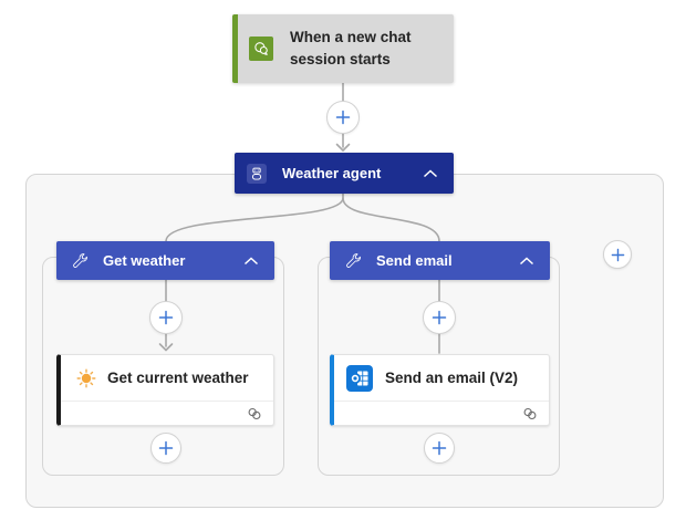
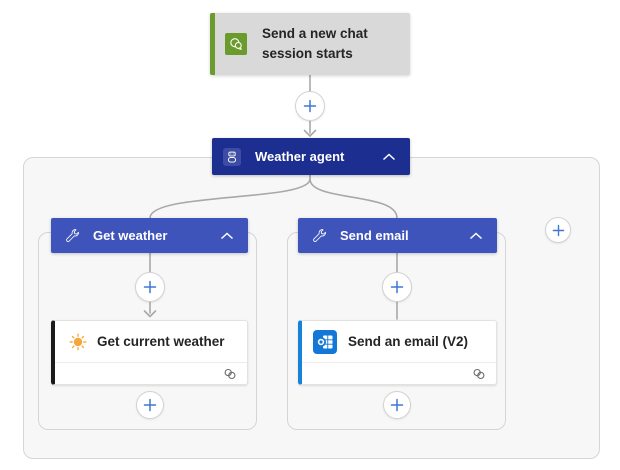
- When a new chat session starts
+ Send a new chat session starts
  Weather agent
  Get weather
  Send email
  Get current weather
  Send an email (V2)
